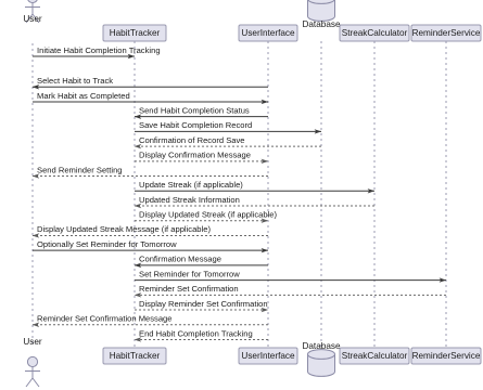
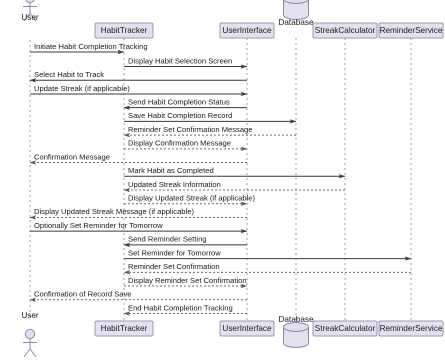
  Initiate Habit Completion Tracking
+ Display Habit Selection Screen
  Select Habit to Track
- Mark Habit as Completed
+ Update Streak (if applicable)
  Send Habit Completion Status
  Save Habit Completion Record
- Confirmation of Record Save
+ Reminder Set Confirmation Message
  Display Confirmation Message
- Send Reminder Setting
+ Confirmation Message
- Update Streak (if applicable)
+ Mark Habit as Completed
  Updated Streak Information
  Display Updated Streak (if applicable)
  Display Updated Streak Message (if applicable)
  Optionally Set Reminder for Tomorrow
- Confirmation Message
+ Send Reminder Setting
  Set Reminder for Tomorrow
  Reminder Set Confirmation
  Display Reminder Set Confirmation
- Reminder Set Confirmation Message
+ Confirmation of Record Save
  End Habit Completion Tracking
  User
  HabitTracker
  UserInterface
  Database
  StreakCalculator
  ReminderService
  User
  HabitTracker
  UserInterface
  Database
  StreakCalculator
  ReminderService
